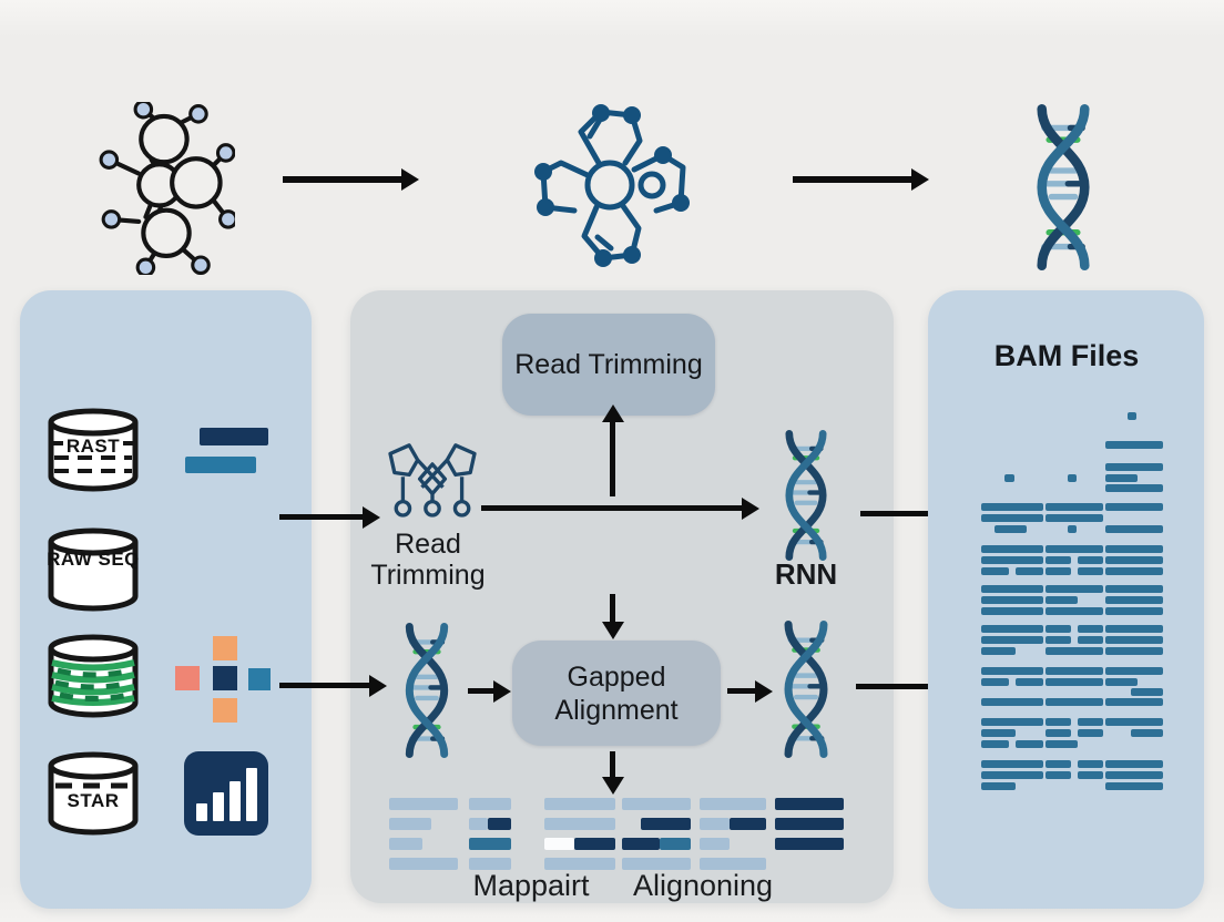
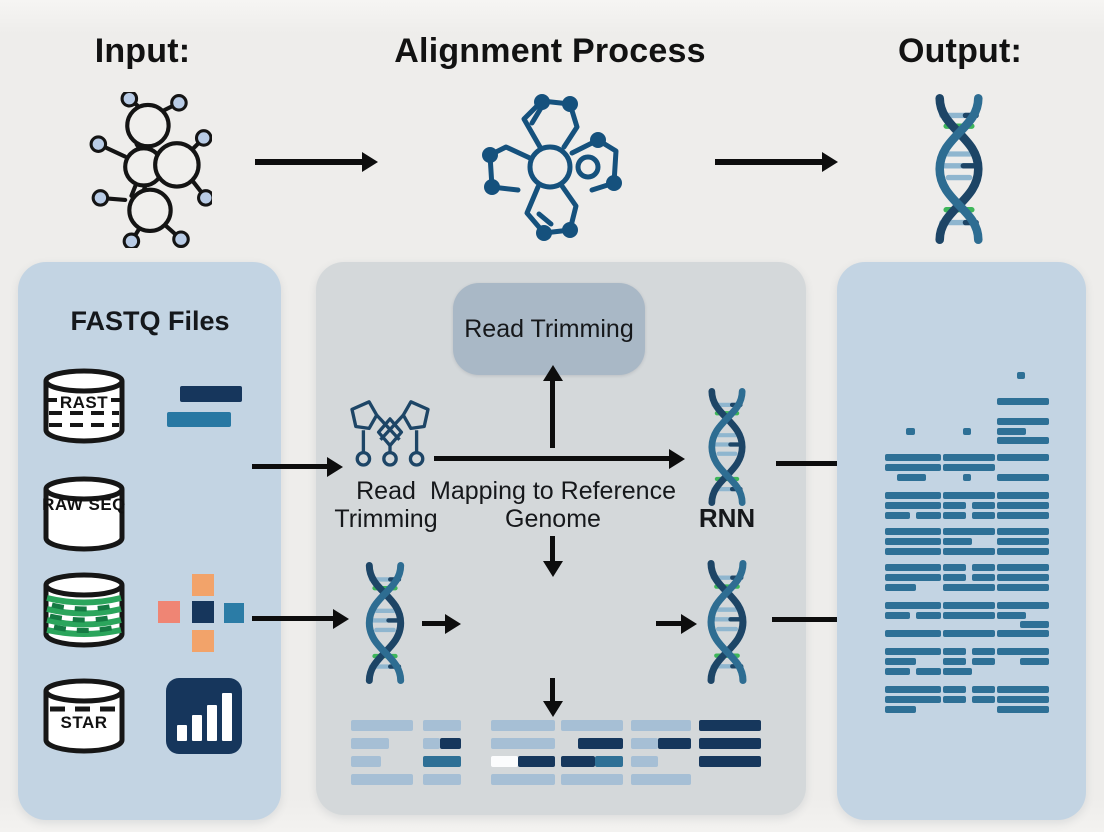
+ Input:
+ Alignment Process
+ Output:
+ FASTQ Files
  RAST
  RAW SEQ
  STAR
  Read Trimming
  Read Trimming
+ Mapping to Reference Genome
  RNN
- Gapped Alignment
- Mappairt
- Alignoning
- BAM Files
